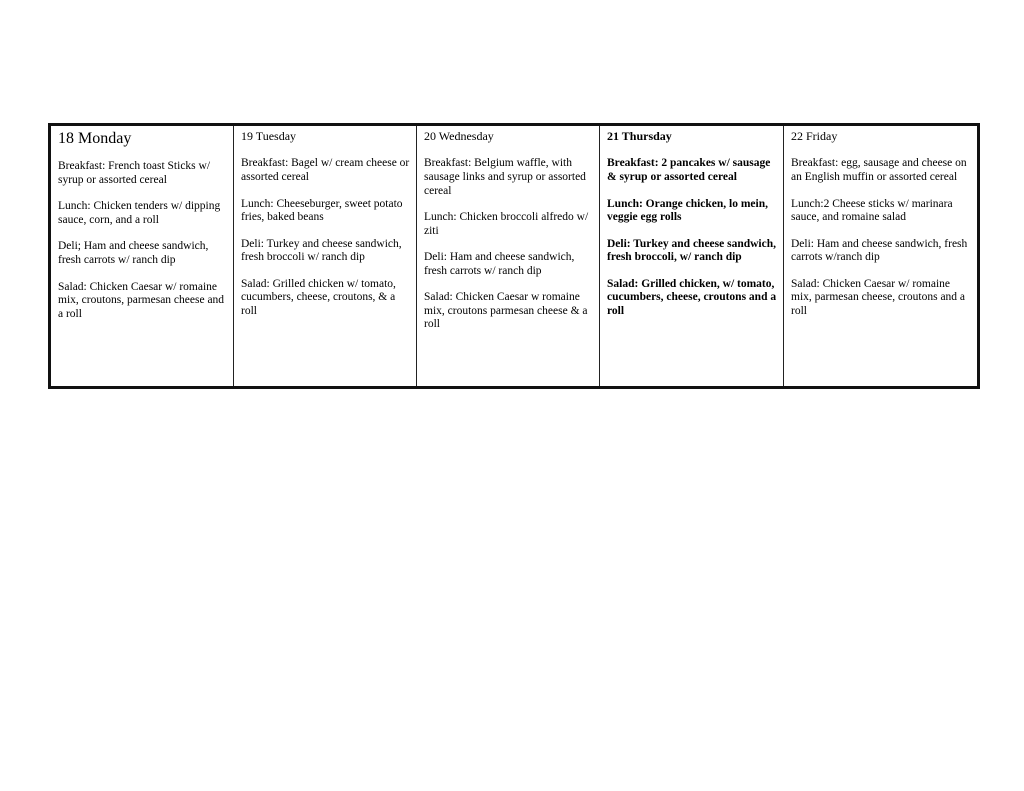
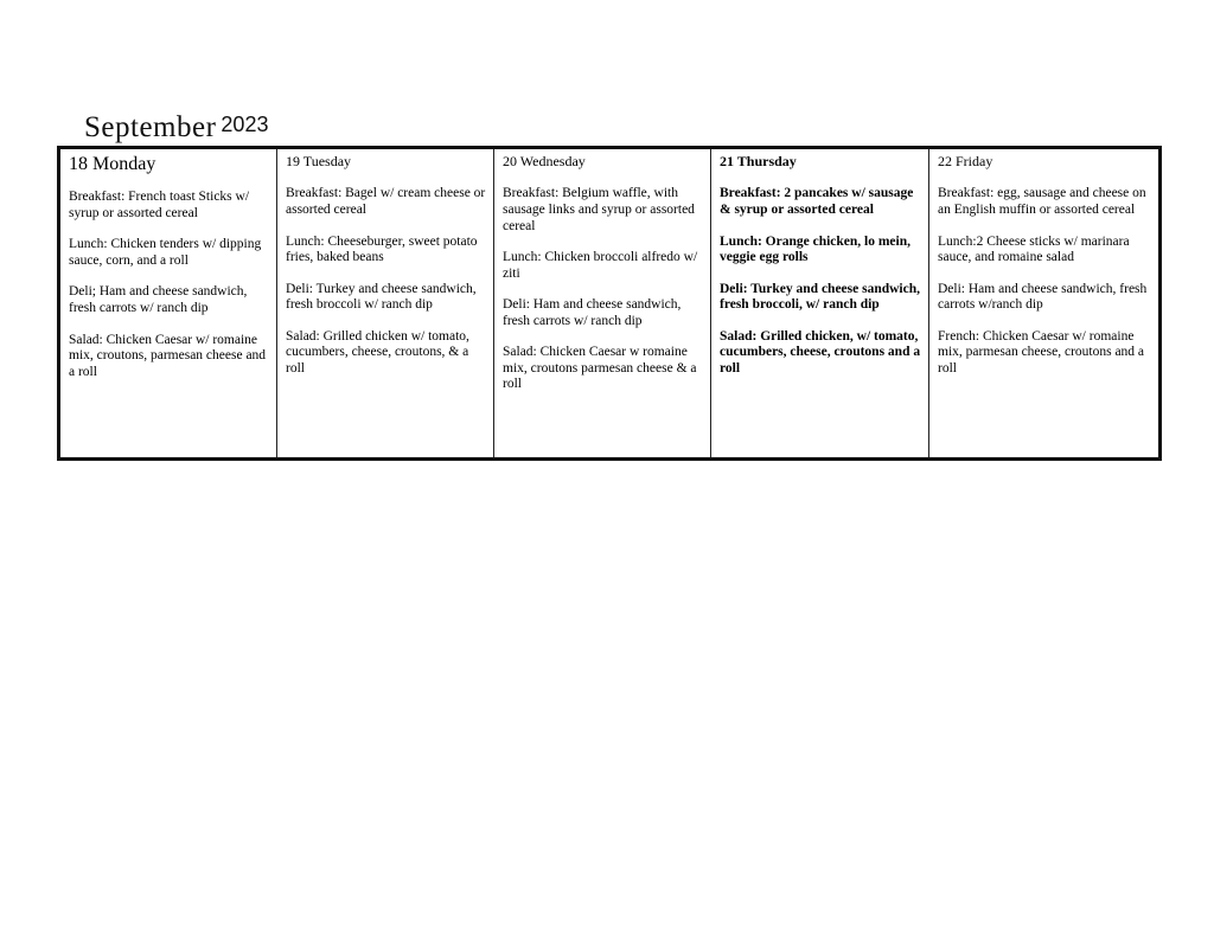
+ September 2023
- 18 Monday Breakfast: French toast Sticks w/ syrup or assorted cereal Lunch: Chicken tenders w/ dipping sauce, corn, and a roll Deli; Ham and cheese sandwich, fresh carrots w/ ranch dip Salad: Chicken Caesar w/ romaine mix, croutons, parmesan cheese and a roll	19 Tuesday Breakfast: Bagel w/ cream cheese or assorted cereal Lunch: Cheeseburger, sweet potato fries, baked beans Deli: Turkey and cheese sandwich, fresh broccoli w/ ranch dip Salad: Grilled chicken w/ tomato, cucumbers, cheese, croutons, & a roll	20 Wednesday Breakfast: Belgium waffle, with sausage links and syrup or assorted cereal Lunch: Chicken broccoli alfredo w/ ziti Deli: Ham and cheese sandwich, fresh carrots w/ ranch dip Salad: Chicken Caesar w romaine mix, croutons parmesan cheese & a roll	21 Thursday Breakfast: 2 pancakes w/ sausage & syrup or assorted cereal Lunch: Orange chicken, lo mein, veggie egg rolls Deli: Turkey and cheese sandwich, fresh broccoli, w/ ranch dip Salad: Grilled chicken, w/ tomato, cucumbers, cheese, croutons and a roll	22 Friday Breakfast: egg, sausage and cheese on an English muffin or assorted cereal Lunch:2 Cheese sticks w/ marinara sauce, and romaine salad Deli: Ham and cheese sandwich, fresh carrots w/ranch dip Salad: Chicken Caesar w/ romaine mix, parmesan cheese, croutons and a roll
+ 18 Monday Breakfast: French toast Sticks w/ syrup or assorted cereal Lunch: Chicken tenders w/ dipping sauce, corn, and a roll Deli; Ham and cheese sandwich, fresh carrots w/ ranch dip Salad: Chicken Caesar w/ romaine mix, croutons, parmesan cheese and a roll	19 Tuesday Breakfast: Bagel w/ cream cheese or assorted cereal Lunch: Cheeseburger, sweet potato fries, baked beans Deli: Turkey and cheese sandwich, fresh broccoli w/ ranch dip Salad: Grilled chicken w/ tomato, cucumbers, cheese, croutons, & a roll	20 Wednesday Breakfast: Belgium waffle, with sausage links and syrup or assorted cereal Lunch: Chicken broccoli alfredo w/ ziti Deli: Ham and cheese sandwich, fresh carrots w/ ranch dip Salad: Chicken Caesar w romaine mix, croutons parmesan cheese & a roll	21 Thursday Breakfast: 2 pancakes w/ sausage & syrup or assorted cereal Lunch: Orange chicken, lo mein, veggie egg rolls Deli: Turkey and cheese sandwich, fresh broccoli, w/ ranch dip Salad: Grilled chicken, w/ tomato, cucumbers, cheese, croutons and a roll	22 Friday Breakfast: egg, sausage and cheese on an English muffin or assorted cereal Lunch:2 Cheese sticks w/ marinara sauce, and romaine salad Deli: Ham and cheese sandwich, fresh carrots w/ranch dip French: Chicken Caesar w/ romaine mix, parmesan cheese, croutons and a roll
